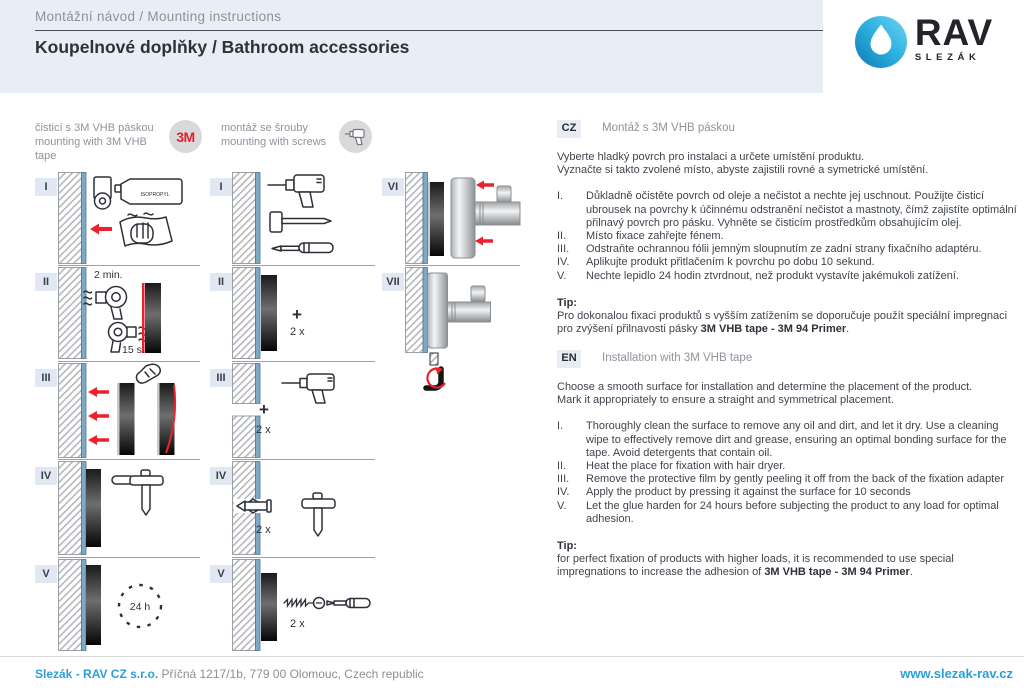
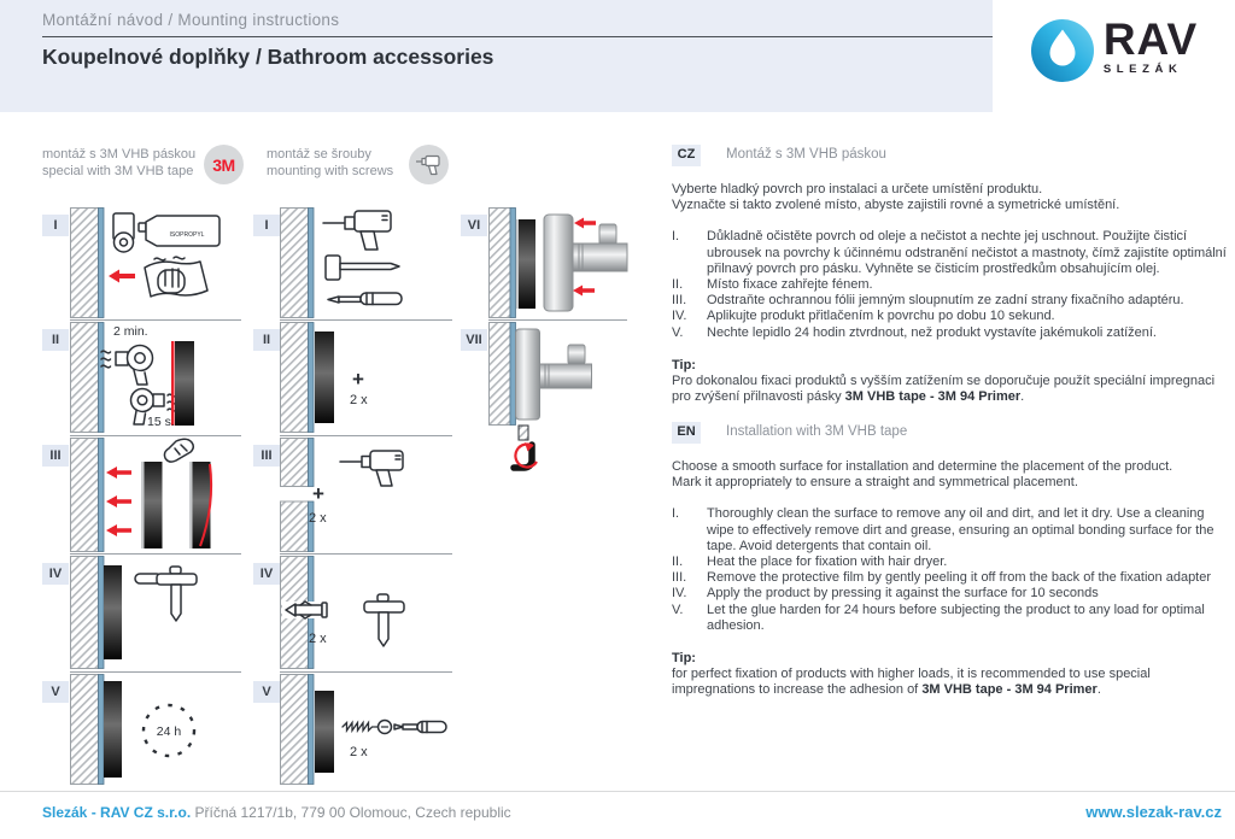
  Montážní návod / Mounting instructions
  Koupelnové doplňky / Bathroom accessories
  RAV
  SLEZÁK
- čisticí s 3M VHB páskou
+ montáž s 3M VHB páskou
- mounting with 3M VHB tape
+ special with 3M VHB tape
  3M
  montáž se šrouby
  mounting with screws
  I
  II
  III
  IV
  V
  I
  II
  III
  IV
  V
  VI
  VII
  2 min.
  15 s.
  24 h
  +
  2 x
  +
  2 x
  2 x
  2 x
  CZ
  Montáž s 3M VHB páskou
  Vyberte hladký povrch pro instalaci a určete umístění produktu.
  Vyznačte si takto zvolené místo, abyste zajistili rovné a symetrické umístění.
  I.
  Důkladně očistěte povrch od oleje a nečistot a nechte jej uschnout. Použijte čisticí ubrousek na povrchy k účinnému odstranění nečistot a mastnoty, čímž zajistíte optimální přilnavý povrch pro pásku. Vyhněte se čisticím prostředkům obsahujícím olej.
  II.
  Místo fixace zahřejte fénem.
  III.
  Odstraňte ochrannou fólii jemným sloupnutím ze zadní strany fixačního adaptéru.
  IV.
  Aplikujte produkt přitlačením k povrchu po dobu 10 sekund.
  V.
  Nechte lepidlo 24 hodin ztvrdnout, než produkt vystavíte jakémukoli zatížení.
  Tip:
  Pro dokonalou fixaci produktů s vyšším zatížením se doporučuje použít speciální impregnaci pro zvýšení přilnavosti pásky 3M VHB tape - 3M 94 Primer.
  EN
  Installation with 3M VHB tape
  Choose a smooth surface for installation and determine the placement of the product.
  Mark it appropriately to ensure a straight and symmetrical placement.
  I.
  Thoroughly clean the surface to remove any oil and dirt, and let it dry. Use a cleaning wipe to effectively remove dirt and grease, ensuring an optimal bonding surface for the tape. Avoid detergents that contain oil.
  II.
  Heat the place for fixation with hair dryer.
  III.
  Remove the protective film by gently peeling it off from the back of the fixation adapter
  IV.
  Apply the product by pressing it against the surface for 10 seconds
  V.
  Let the glue harden for 24 hours before subjecting the product to any load for optimal adhesion.
  Tip:
  for perfect fixation of products with higher loads, it is recommended to use special impregnations to increase the adhesion of 3M VHB tape - 3M 94 Primer.
  Slezák - RAV CZ s.r.o. Příčná 1217/1b, 779 00 Olomouc, Czech republic
  www.slezak-rav.cz
